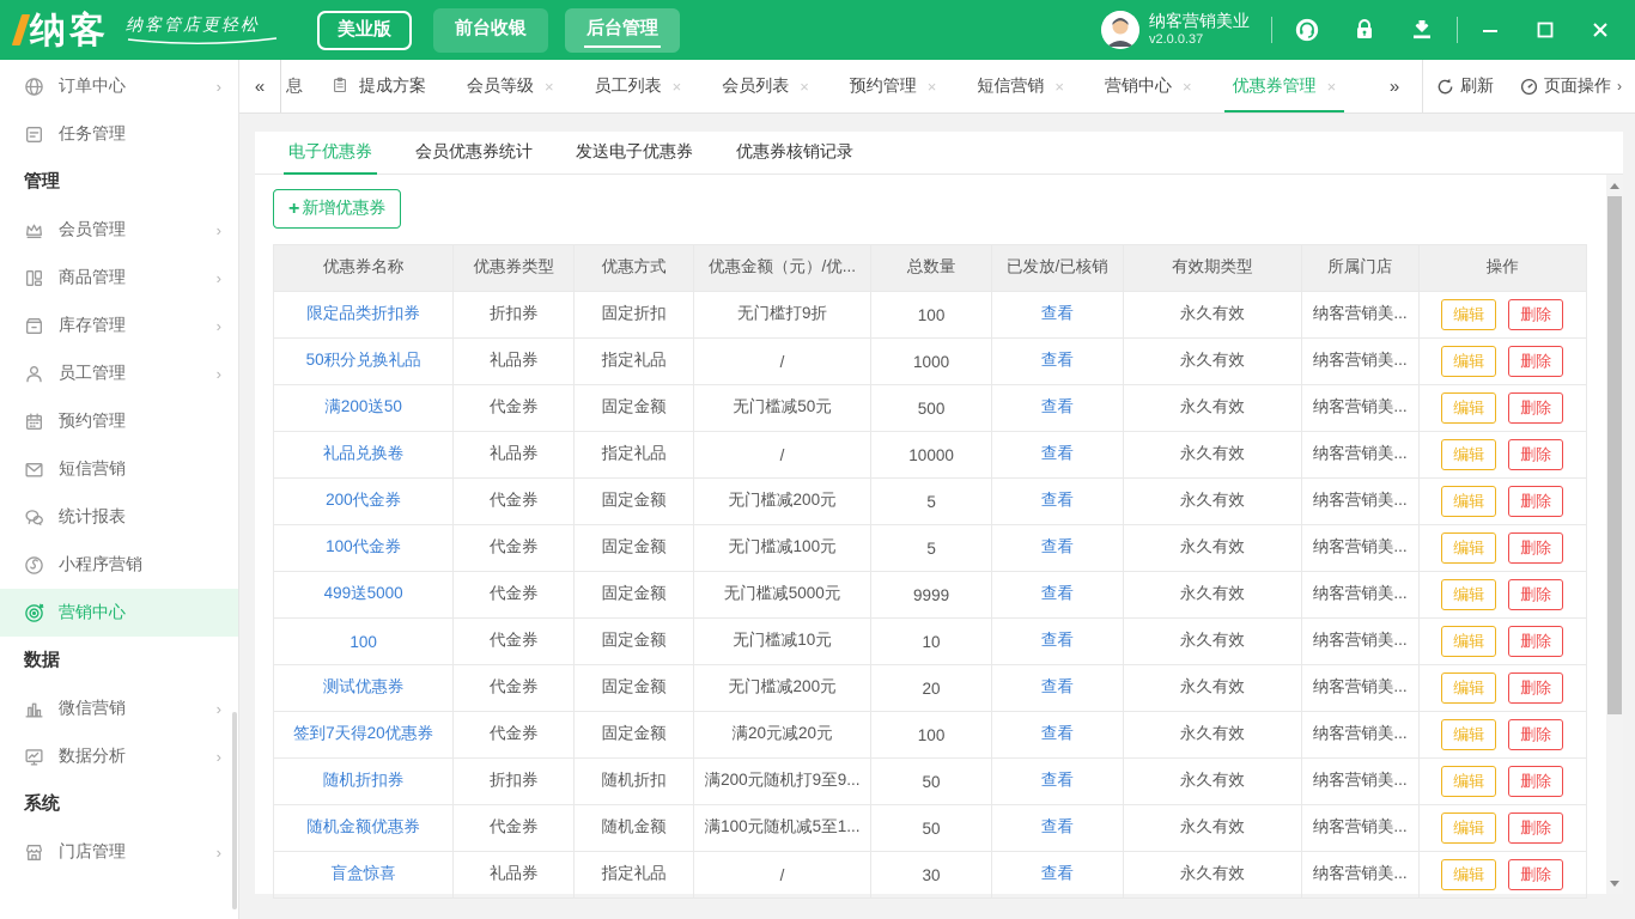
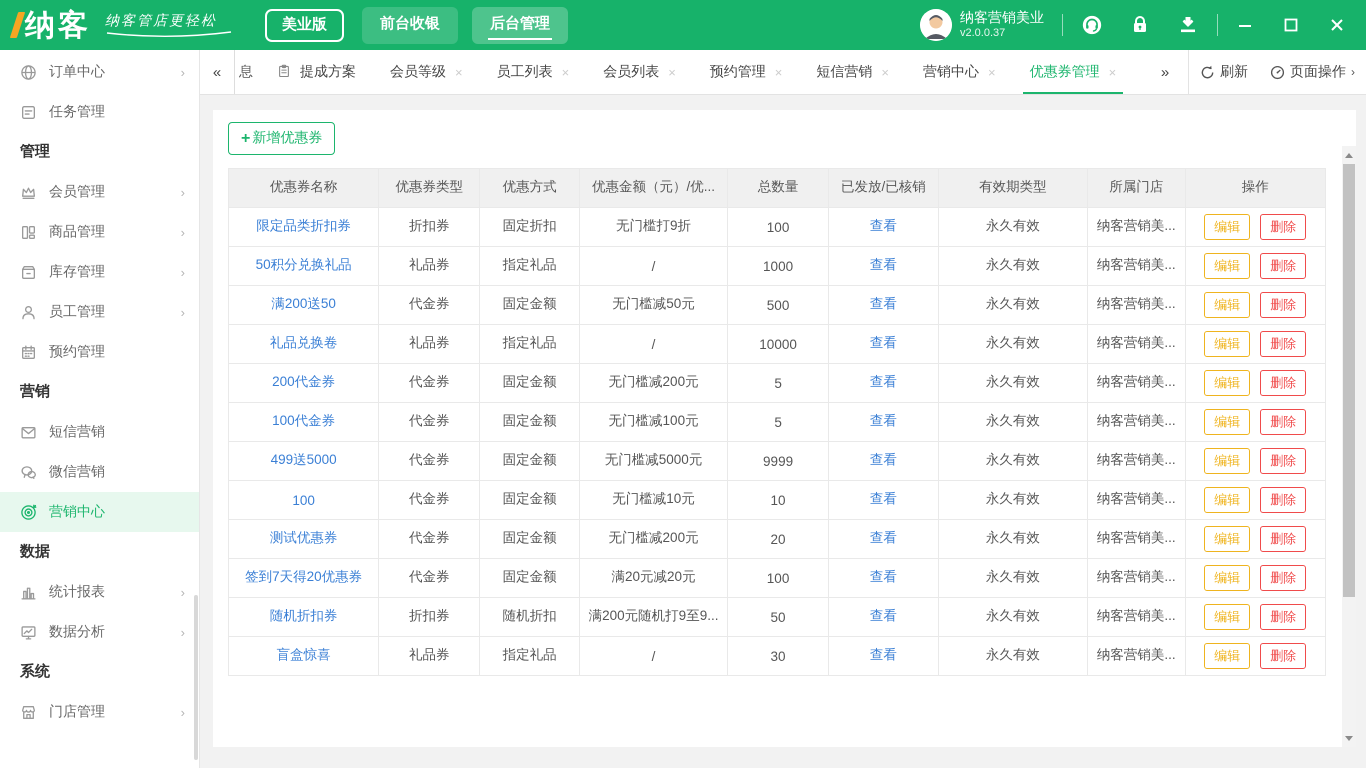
  纳客
  纳客管店更轻松
  美业版
  前台收银
  后台管理
  纳客营销美业
  v2.0.0.37
  «
  息
  提成方案
  会员等级
  ×
  员工列表
  ×
  会员列表
  ×
  预约管理
  ×
  短信营销
  ×
  营销中心
  ×
  优惠券管理
  ×
  »
  刷新
  页面操作
  ›
  订单中心
  ›
  任务管理
  管理
  会员管理
  ›
  商品管理
  ›
  库存管理
  ›
  员工管理
  ›
  预约管理
+ 营销
  短信营销
- 统计报表
+ 微信营销
- 小程序营销
  营销中心
  数据
- 微信营销
+ 统计报表
  ›
  数据分析
  ›
  系统
  门店管理
  ›
- 电子优惠券
- 会员优惠券统计
- 发送电子优惠券
- 优惠券核销记录
  +
  新增优惠券
  优惠券名称	优惠券类型	优惠方式	优惠金额（元）/优...	总数量	已发放/已核销	有效期类型	所属门店	操作
  限定品类折扣券	折扣券	固定折扣	无门槛打9折	100	查看	永久有效	纳客营销美...	编辑 删除
  50积分兑换礼品	礼品券	指定礼品	/	1000	查看	永久有效	纳客营销美...	编辑 删除
  满200送50	代金券	固定金额	无门槛减50元	500	查看	永久有效	纳客营销美...	编辑 删除
  礼品兑换卷	礼品券	指定礼品	/	10000	查看	永久有效	纳客营销美...	编辑 删除
  200代金券	代金券	固定金额	无门槛减200元	5	查看	永久有效	纳客营销美...	编辑 删除
  100代金券	代金券	固定金额	无门槛减100元	5	查看	永久有效	纳客营销美...	编辑 删除
  499送5000	代金券	固定金额	无门槛减5000元	9999	查看	永久有效	纳客营销美...	编辑 删除
  100	代金券	固定金额	无门槛减10元	10	查看	永久有效	纳客营销美...	编辑 删除
  测试优惠券	代金券	固定金额	无门槛减200元	20	查看	永久有效	纳客营销美...	编辑 删除
  签到7天得20优惠券	代金券	固定金额	满20元减20元	100	查看	永久有效	纳客营销美...	编辑 删除
  随机折扣券	折扣券	随机折扣	满200元随机打9至9...	50	查看	永久有效	纳客营销美...	编辑 删除
- 随机金额优惠券	代金券	随机金额	满100元随机减5至1...	50	查看	永久有效	纳客营销美...	编辑 删除
  盲盒惊喜	礼品券	指定礼品	/	30	查看	永久有效	纳客营销美...	编辑 删除
